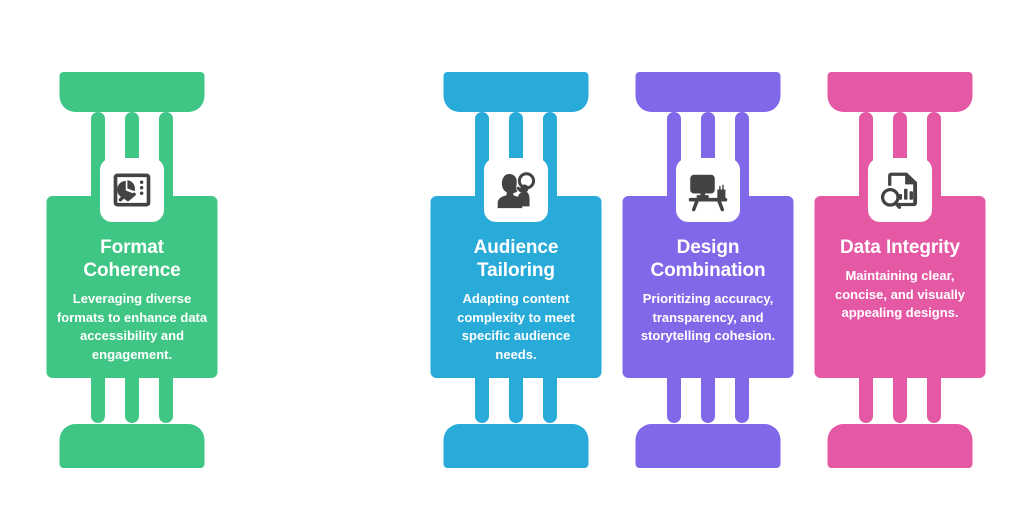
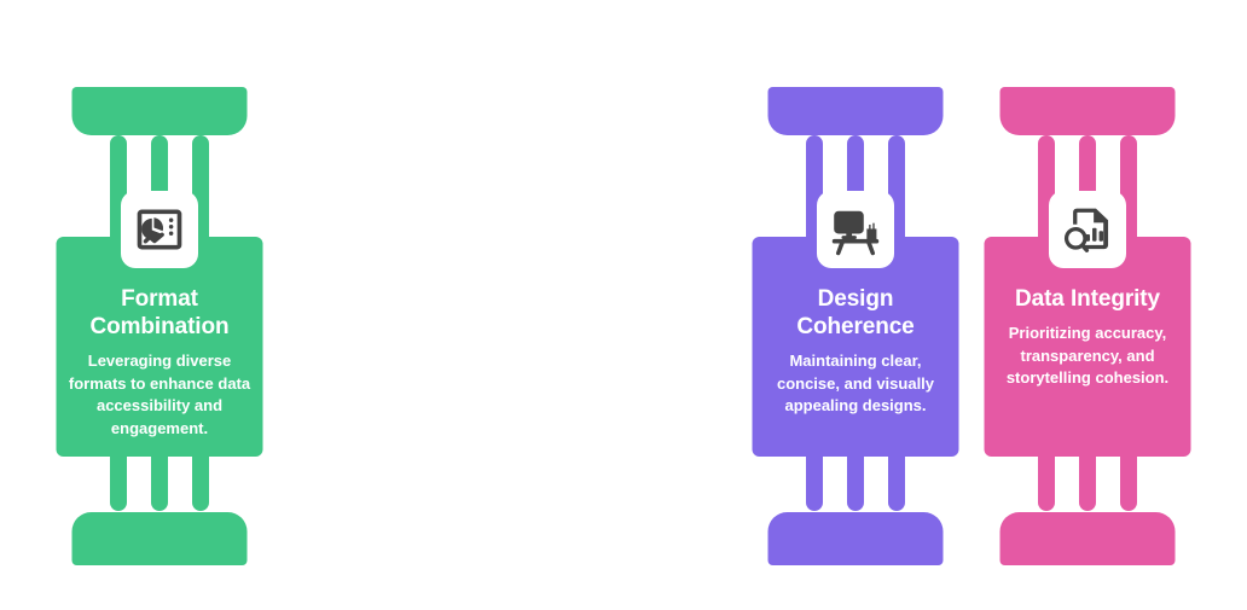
  Format
- Coherence
+ Combination
  Leveraging diverse formats to enhance data accessibility and engagement.
- Audience
- Tailoring
- Adapting content complexity to meet specific audience needs.
  Design
- Combination
+ Coherence
- Prioritizing accuracy, transparency, and storytelling cohesion.
+ Maintaining clear, concise, and visually appealing designs.
  Data Integrity
- Maintaining clear, concise, and visually appealing designs.
+ Prioritizing accuracy, transparency, and storytelling cohesion.
